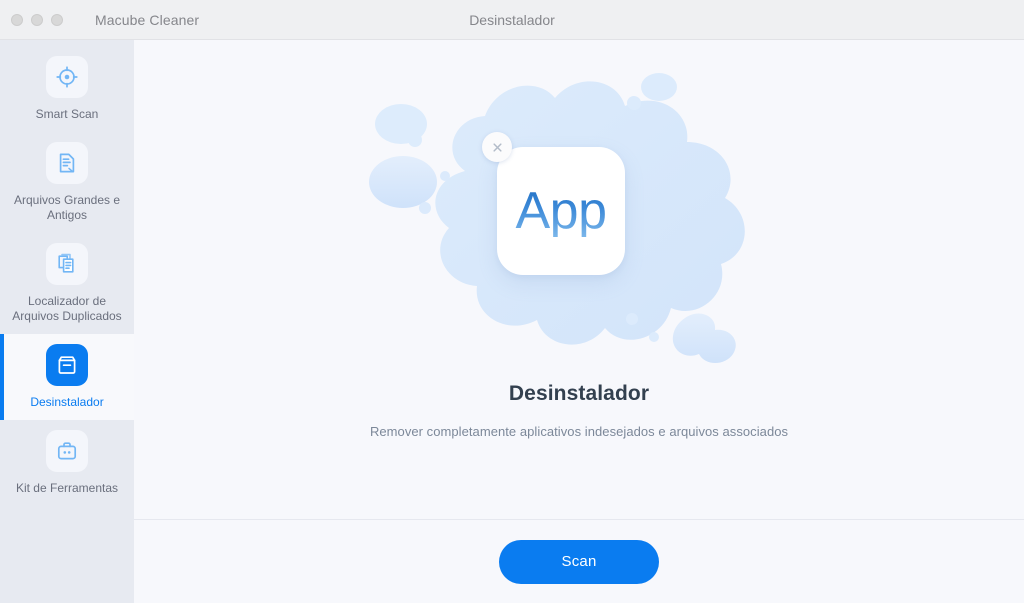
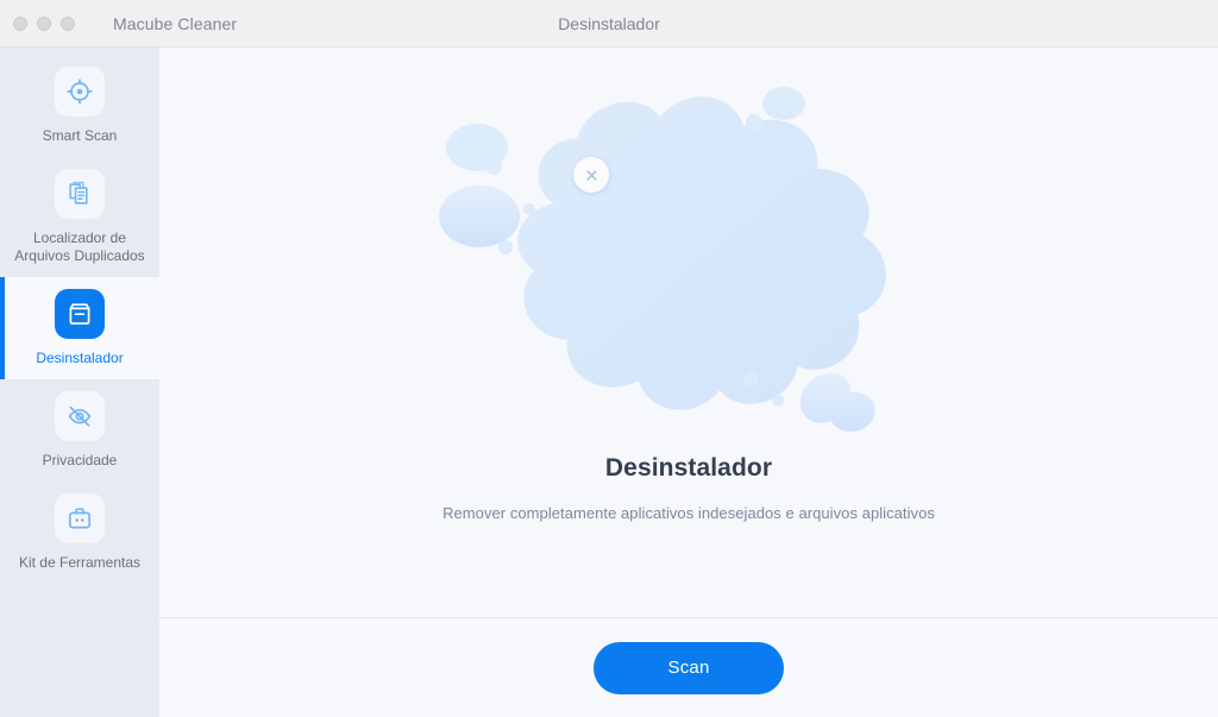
  Macube Cleaner
  Desinstalador
  Smart Scan
- Arquivos Grandes e Antigos
  Localizador de Arquivos Duplicados
  Desinstalador
+ Privacidade
  Kit de Ferramentas
- App
  Desinstalador
- Remover completamente aplicativos indesejados e arquivos associados
+ Remover completamente aplicativos indesejados e arquivos aplicativos
  Scan
